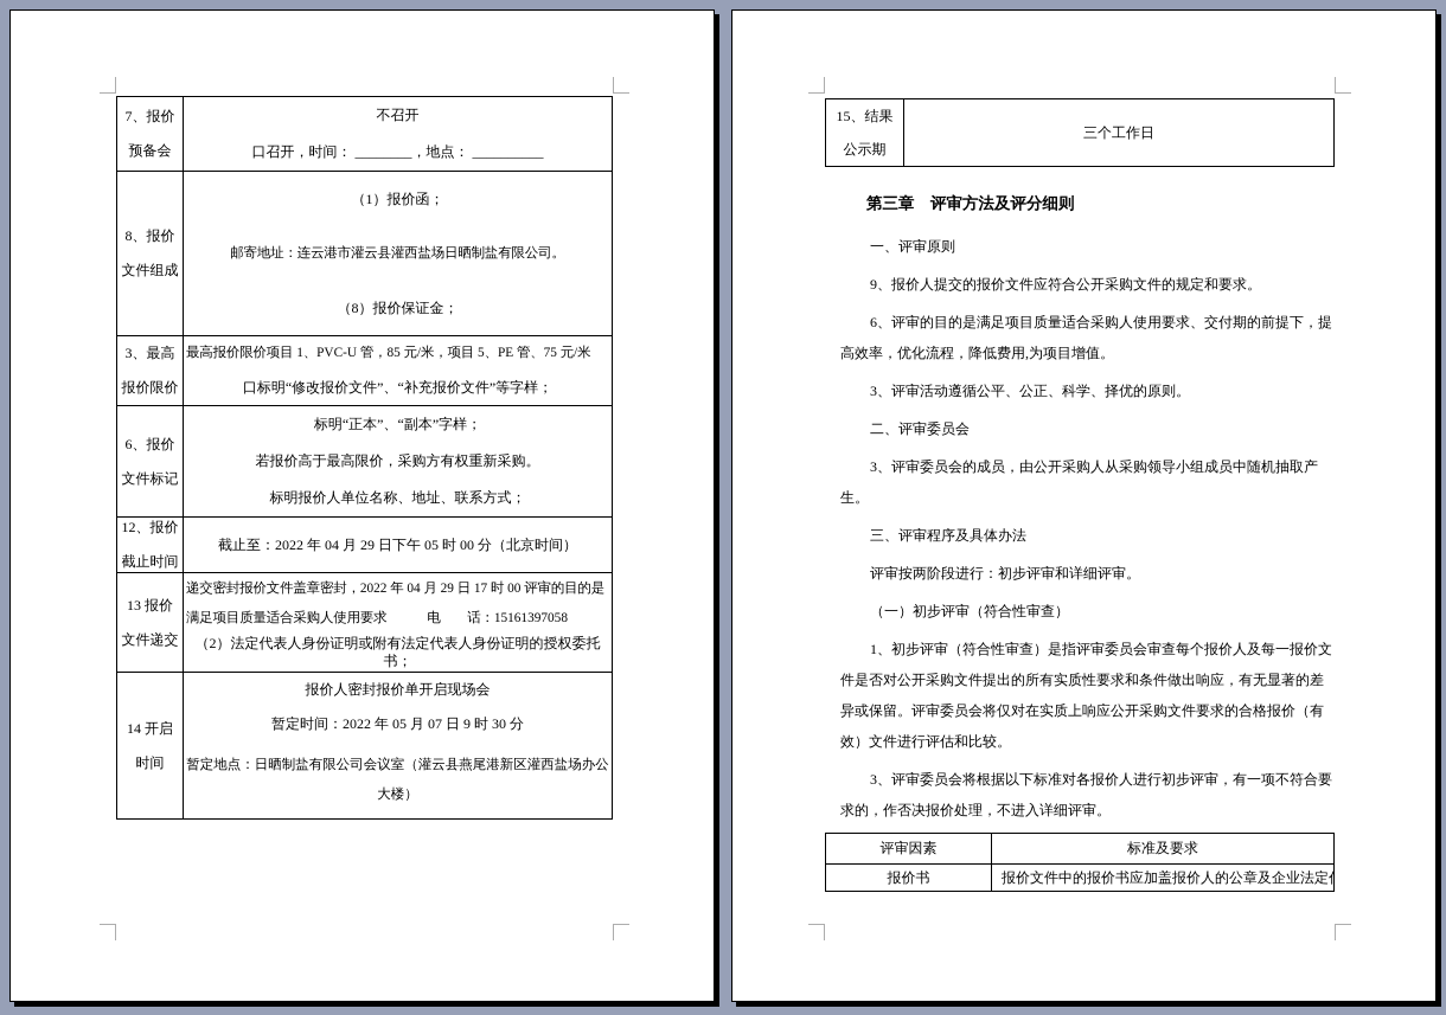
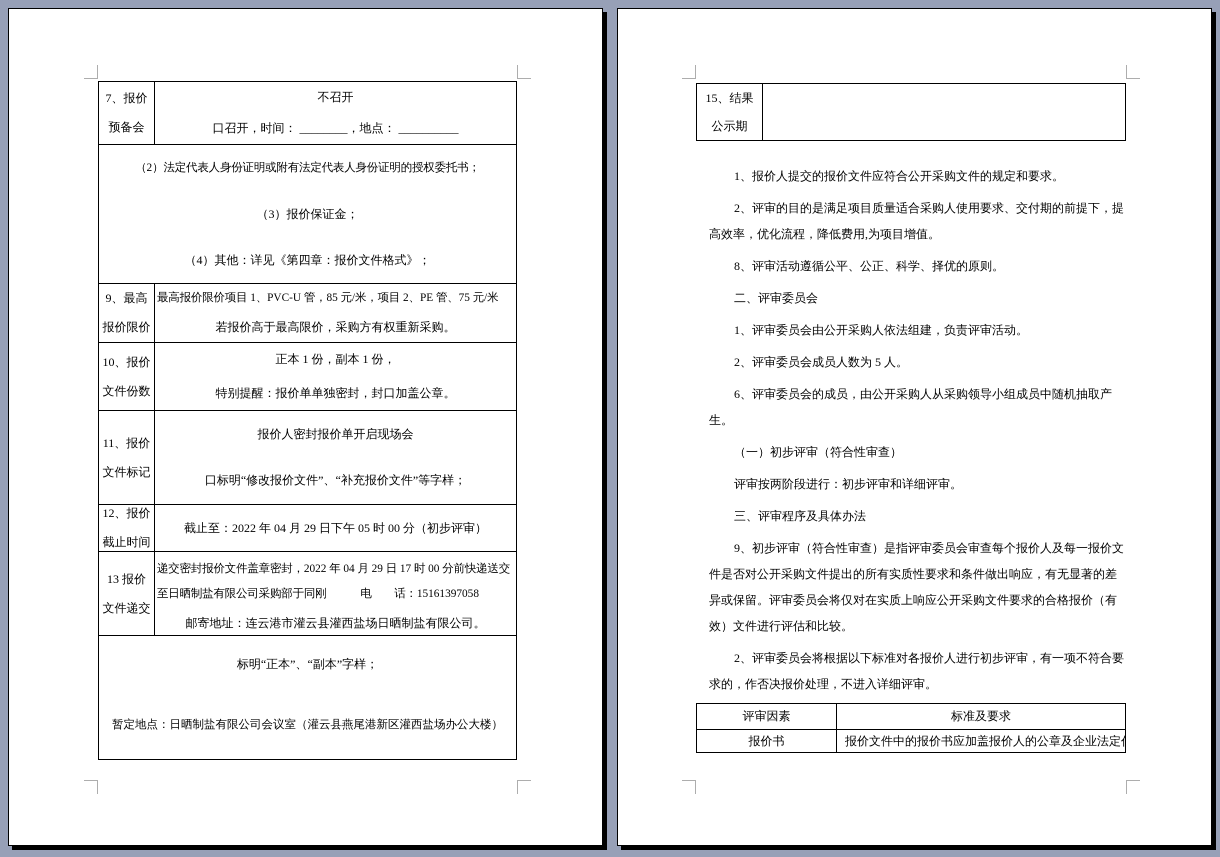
  7、报价预备会
  不召开
  口召开，时间： ________，地点： __________
- 8、报价文件组成
- （1）报价函；
- 邮寄地址：连云港市灌云县灌西盐场日晒制盐有限公司。
+ （2）法定代表人身份证明或附有法定代表人身份证明的授权委托书；
- （8）报价保证金；
+ （3）报价保证金；
+ （4）其他：详见《第四章：报价文件格式》；
- 3、最高报价限价
+ 9、最高报价限价
- 最高报价限价项目 1、PVC-U 管，85 元/米，项目 5、PE 管、75 元/米
+ 最高报价限价项目 1、PVC-U 管，85 元/米，项目 2、PE 管、75 元/米
- 口标明“修改报价文件”、“补充报价文件”等字样；
+ 若报价高于最高限价，采购方有权重新采购。
+ 10、报价文件份数
+ 正本 1 份，副本 1 份，
+ 特别提醒：报价单单独密封，封口加盖公章。
- 6、报价文件标记
+ 11、报价文件标记
- 标明“正本”、“副本”字样；
+ 报价人密封报价单开启现场会
- 若报价高于最高限价，采购方有权重新采购。
+ 口标明“修改报价文件”、“补充报价文件”等字样；
- 标明报价人单位名称、地址、联系方式；
  12、报价截止时间
- 截止至：2022 年 04 月 29 日下午 05 时 00 分（北京时间）
+ 截止至：2022 年 04 月 29 日下午 05 时 00 分（初步评审）
  13 报价文件递交
- 递交密封报价文件盖章密封，2022 年 04 月 29 日 17 时 00 评审的目的是满足项目质量适合采购人使用要求 电 话：15161397058
+ 递交密封报价文件盖章密封，2022 年 04 月 29 日 17 时 00 分前快递送交至日晒制盐有限公司采购部于同刚 电 话：15161397058
- （2）法定代表人身份证明或附有法定代表人身份证明的授权委托书；
+ 邮寄地址：连云港市灌云县灌西盐场日晒制盐有限公司。
- 14 开启时间
- 报价人密封报价单开启现场会
+ 标明“正本”、“副本”字样；
- 暂定时间：2022 年 05 月 07 日 9 时 30 分
  暂定地点：日晒制盐有限公司会议室（灌云县燕尾港新区灌西盐场办公大楼）
  15、结果公示期
- 三个工作日
- 第三章 评审方法及评分细则
- 一、评审原则
- 9、报价人提交的报价文件应符合公开采购文件的规定和要求。
+ 1、报价人提交的报价文件应符合公开采购文件的规定和要求。
- 6、评审的目的是满足项目质量适合采购人使用要求、交付期的前提下，提高效率，优化流程，降低费用,为项目增值。
+ 2、评审的目的是满足项目质量适合采购人使用要求、交付期的前提下，提高效率，优化流程，降低费用,为项目增值。
- 3、评审活动遵循公平、公正、科学、择优的原则。
+ 8、评审活动遵循公平、公正、科学、择优的原则。
  二、评审委员会
+ 1、评审委员会由公开采购人依法组建，负责评审活动。
+ 2、评审委员会成员人数为 5 人。
- 3、评审委员会的成员，由公开采购人从采购领导小组成员中随机抽取产生。
+ 6、评审委员会的成员，由公开采购人从采购领导小组成员中随机抽取产生。
- 三、评审程序及具体办法
+ （一）初步评审（符合性审查）
  评审按两阶段进行：初步评审和详细评审。
- （一）初步评审（符合性审查）
+ 三、评审程序及具体办法
- 1、初步评审（符合性审查）是指评审委员会审查每个报价人及每一报价文件是否对公开采购文件提出的所有实质性要求和条件做出响应，有无显著的差异或保留。评审委员会将仅对在实质上响应公开采购文件要求的合格报价（有效）文件进行评估和比较。
+ 9、初步评审（符合性审查）是指评审委员会审查每个报价人及每一报价文件是否对公开采购文件提出的所有实质性要求和条件做出响应，有无显著的差异或保留。评审委员会将仅对在实质上响应公开采购文件要求的合格报价（有效）文件进行评估和比较。
- 3、评审委员会将根据以下标准对各报价人进行初步评审，有一项不符合要求的，作否决报价处理，不进入详细评审。
+ 2、评审委员会将根据以下标准对各报价人进行初步评审，有一项不符合要求的，作否决报价处理，不进入详细评审。
  评审因素
  标准及要求
  报价书
  报价文件中的报价书应加盖报价人的公章及企业法定
